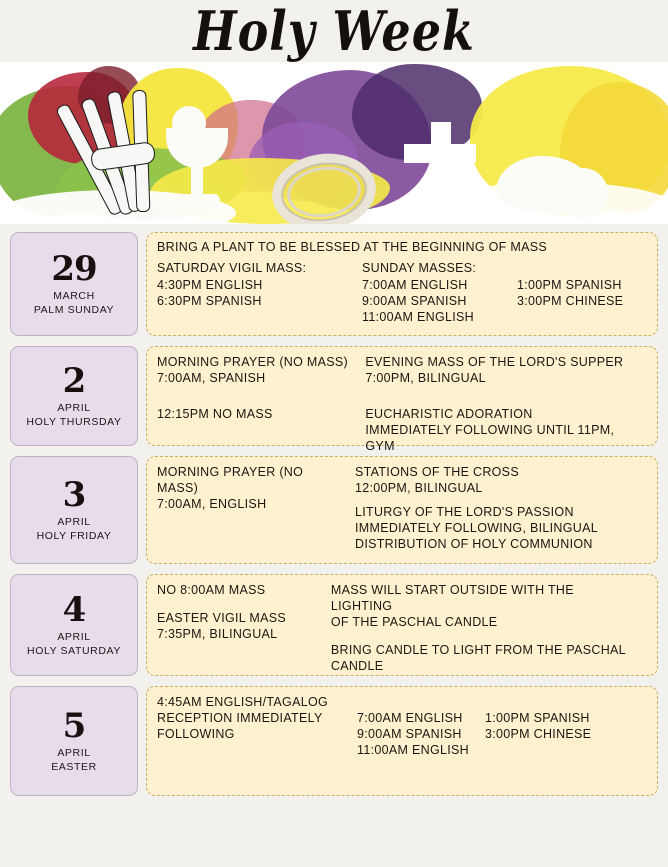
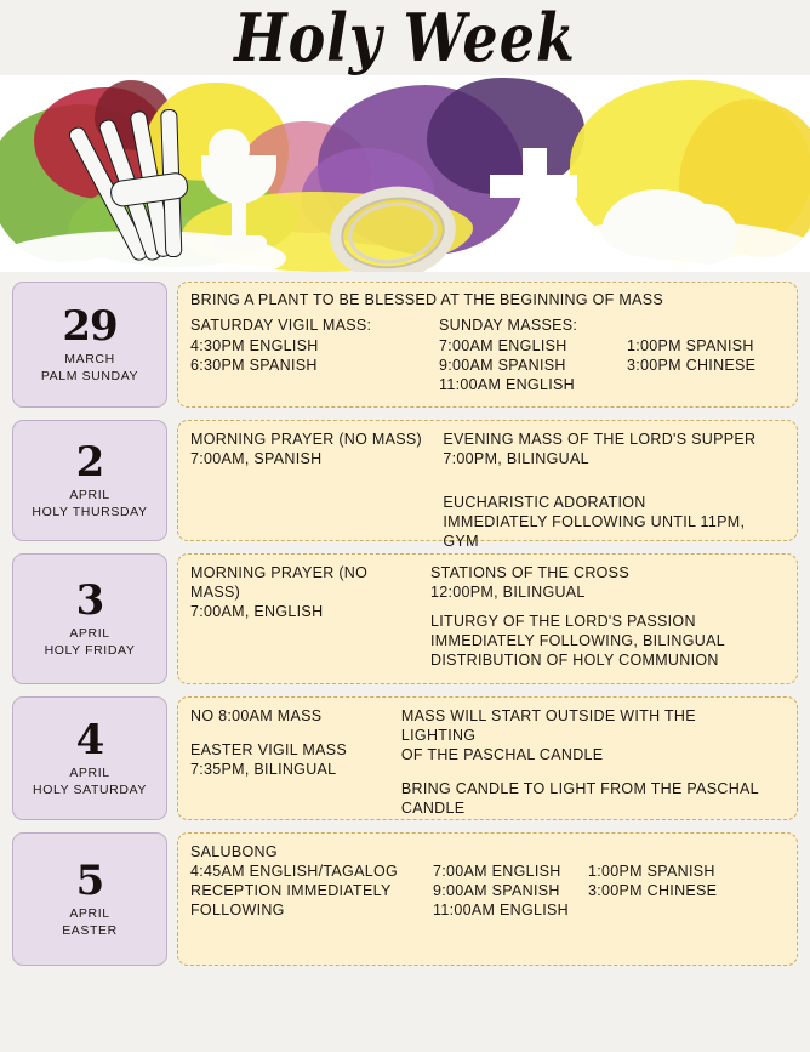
  Holy Week
  29
  MARCH
  PALM SUNDAY
  BRING A PLANT TO BE BLESSED AT THE BEGINNING OF MASS
  SATURDAY VIGIL MASS:
  4:30PM ENGLISH
  6:30PM SPANISH
  SUNDAY MASSES:
  7:00AM ENGLISH
  9:00AM SPANISH
  11:00AM ENGLISH
  1:00PM SPANISH
  3:00PM CHINESE
  2
  APRIL
  HOLY THURSDAY
  MORNING PRAYER (NO MASS)
  7:00AM, SPANISH
- 12:15PM NO MASS
  EVENING MASS OF THE LORD'S SUPPER
  7:00PM, BILINGUAL
  EUCHARISTIC ADORATION
  IMMEDIATELY FOLLOWING UNTIL 11PM, GYM
  3
  APRIL
  HOLY FRIDAY
  MORNING PRAYER (NO MASS)
  7:00AM, ENGLISH
  STATIONS OF THE CROSS
  12:00PM, BILINGUAL
  LITURGY OF THE LORD'S PASSION
  IMMEDIATELY FOLLOWING, BILINGUAL
  DISTRIBUTION OF HOLY COMMUNION
  4
  APRIL
  HOLY SATURDAY
  NO 8:00AM MASS
  EASTER VIGIL MASS
  7:35PM, BILINGUAL
  MASS WILL START OUTSIDE WITH THE LIGHTING
  OF THE PASCHAL CANDLE
  BRING CANDLE TO LIGHT FROM THE PASCHAL
  CANDLE
  5
  APRIL
  EASTER
+ SALUBONG
  4:45AM ENGLISH/TAGALOG
  RECEPTION IMMEDIATELY
  FOLLOWING
  7:00AM ENGLISH
  9:00AM SPANISH
  11:00AM ENGLISH
  1:00PM SPANISH
  3:00PM CHINESE
